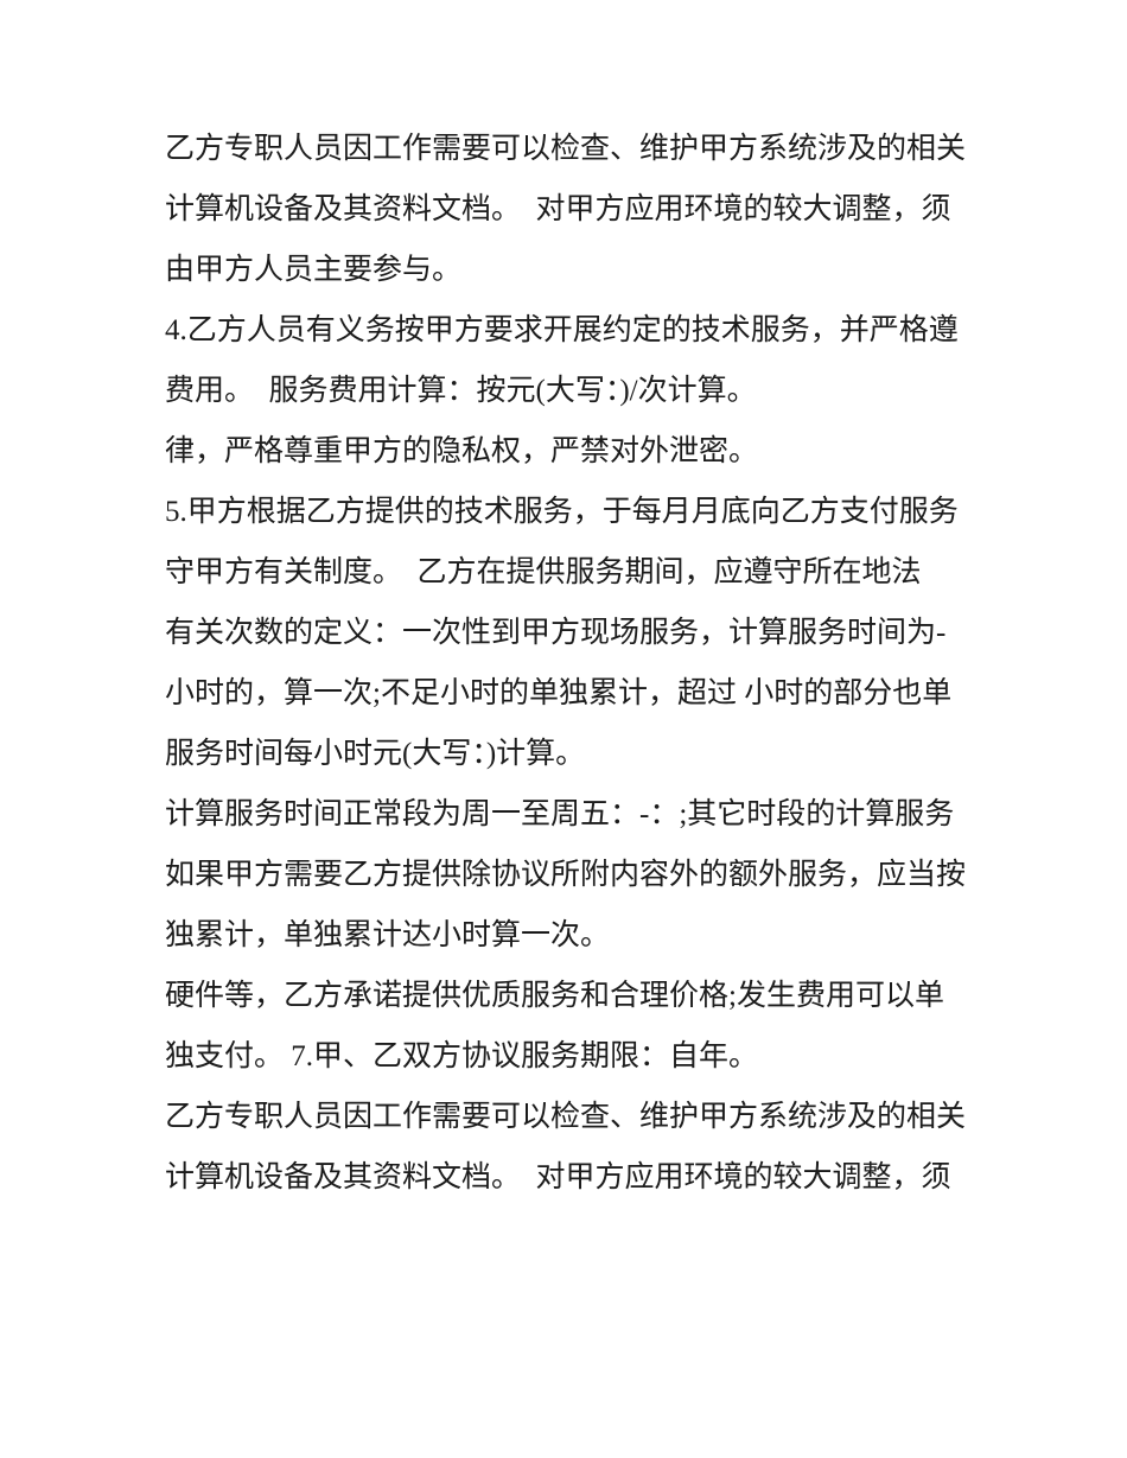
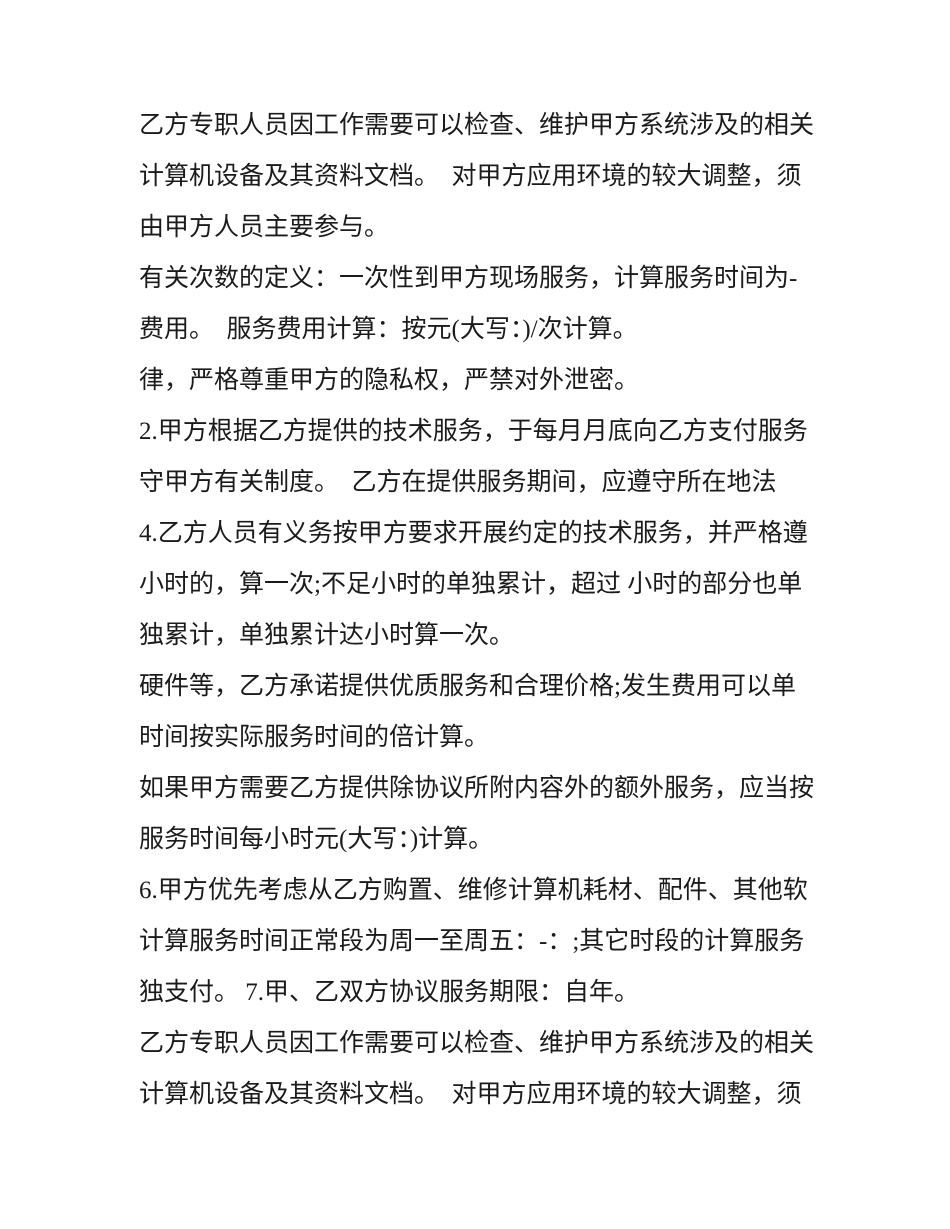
  乙方专职人员因工作需要可以检查、维护甲方系统涉及的相关
  计算机设备及其资料文档。 对甲方应用环境的较大调整，须
  由甲方人员主要参与。
- 4.乙方人员有义务按甲方要求开展约定的技术服务，并严格遵
+ 有关次数的定义：一次性到甲方现场服务，计算服务时间为-
  费用。 服务费用计算：按元(大写：)/次计算。
  律，严格尊重甲方的隐私权，严禁对外泄密。
- 5.甲方根据乙方提供的技术服务，于每月月底向乙方支付服务
+ 2.甲方根据乙方提供的技术服务，于每月月底向乙方支付服务
  守甲方有关制度。 乙方在提供服务期间，应遵守所在地法
- 有关次数的定义：一次性到甲方现场服务，计算服务时间为-
+ 4.乙方人员有义务按甲方要求开展约定的技术服务，并严格遵
  小时的，算一次;不足小时的单独累计，超过 小时的部分也单
- 服务时间每小时元(大写：)计算。
+ 独累计，单独累计达小时算一次。
- 计算服务时间正常段为周一至周五：-：;其它时段的计算服务
+ 硬件等，乙方承诺提供优质服务和合理价格;发生费用可以单
+ 时间按实际服务时间的倍计算。
  如果甲方需要乙方提供除协议所附内容外的额外服务，应当按
- 独累计，单独累计达小时算一次。
+ 服务时间每小时元(大写：)计算。
+ 6.甲方优先考虑从乙方购置、维修计算机耗材、配件、其他软
- 硬件等，乙方承诺提供优质服务和合理价格;发生费用可以单
+ 计算服务时间正常段为周一至周五：-：;其它时段的计算服务
  独支付。 7.甲、乙双方协议服务期限：自年。
  乙方专职人员因工作需要可以检查、维护甲方系统涉及的相关
  计算机设备及其资料文档。 对甲方应用环境的较大调整，须
